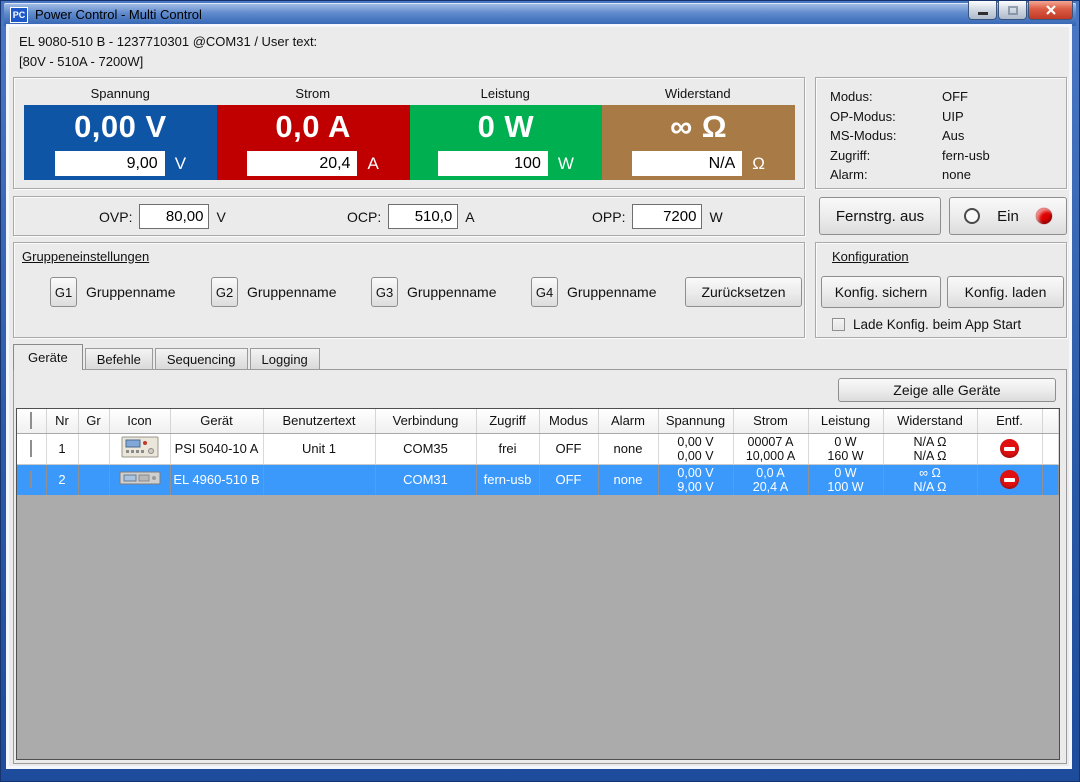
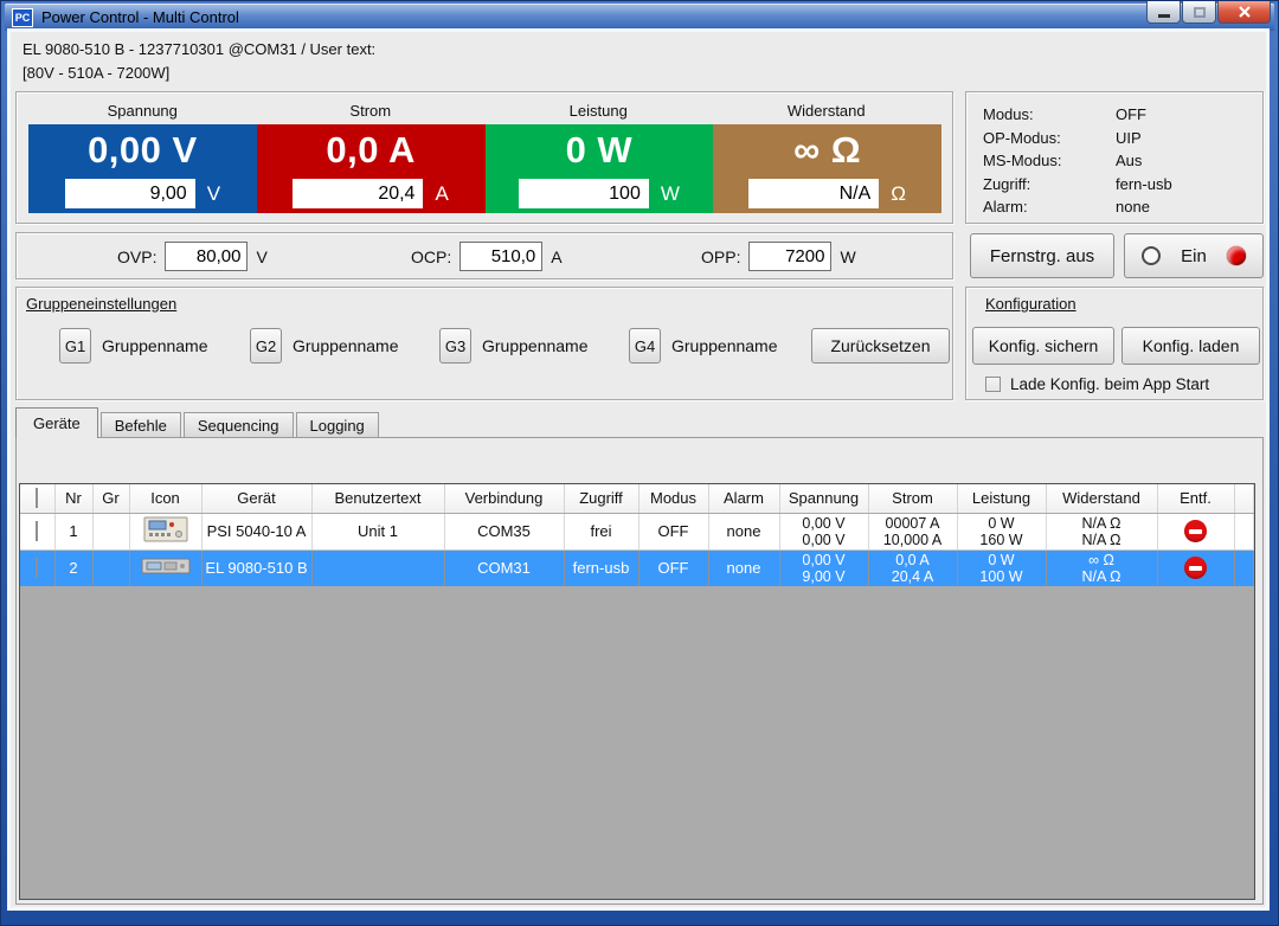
  PC
  Power Control - Multi Control
  EL 9080-510 B - 1237710301 @COM31 / User text:
  [80V - 510A - 7200W]
  Spannung
  Strom
  Leistung
  Widerstand
  0,00 V
  9,00
  V
  0,0 A
  20,4
  A
  0 W
  100
  W
  ∞ Ω
  N/A
  Ω
  Modus:
  OFF
  OP-Modus:
  UIP
  MS-Modus:
  Aus
  Zugriff:
  fern-usb
  Alarm:
  none
  OVP:
  80,00
  V
  OCP:
  510,0
  A
  OPP:
  7200
  W
  Fernstrg. aus
  Ein
  Gruppeneinstellungen
  G1
  Gruppenname
  G2
  Gruppenname
  G3
  Gruppenname
  G4
  Gruppenname
  Zurücksetzen
  Konfiguration
  Konfig. sichern
  Konfig. laden
  Lade Konfig. beim App Start
  Geräte
  Befehle
  Sequencing
  Logging
- Zeige alle Geräte
  	Nr	Gr	Icon	Gerät	Benutzertext	Verbindung	Zugriff	Modus	Alarm	Spannung	Strom	Leistung	Widerstand	Entf.
  	1			PSI 5040-10 A	Unit 1	COM35	frei	OFF	none	0,00 V0,00 V	00007 A10,000 A	0 W160 W	N/A ΩN/A Ω
- 	2			EL 4960-510 B		COM31	fern-usb	OFF	none	0,00 V9,00 V	0,0 A20,4 A	0 W100 W	∞ ΩN/A Ω
+ 	2			EL 9080-510 B		COM31	fern-usb	OFF	none	0,00 V9,00 V	0,0 A20,4 A	0 W100 W	∞ ΩN/A Ω
